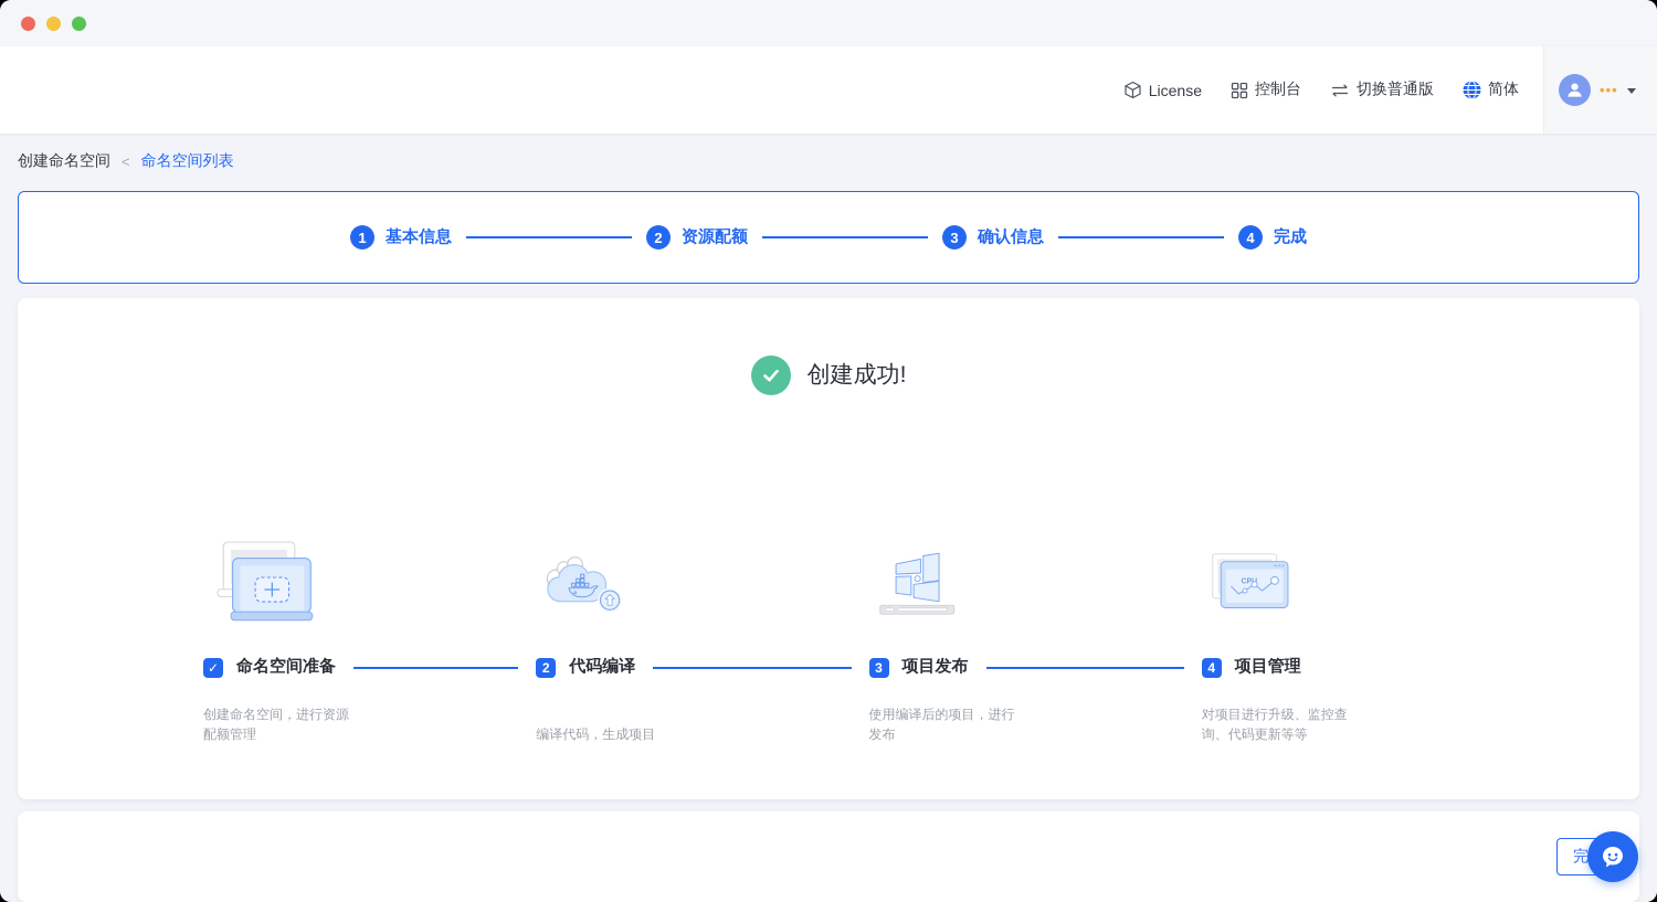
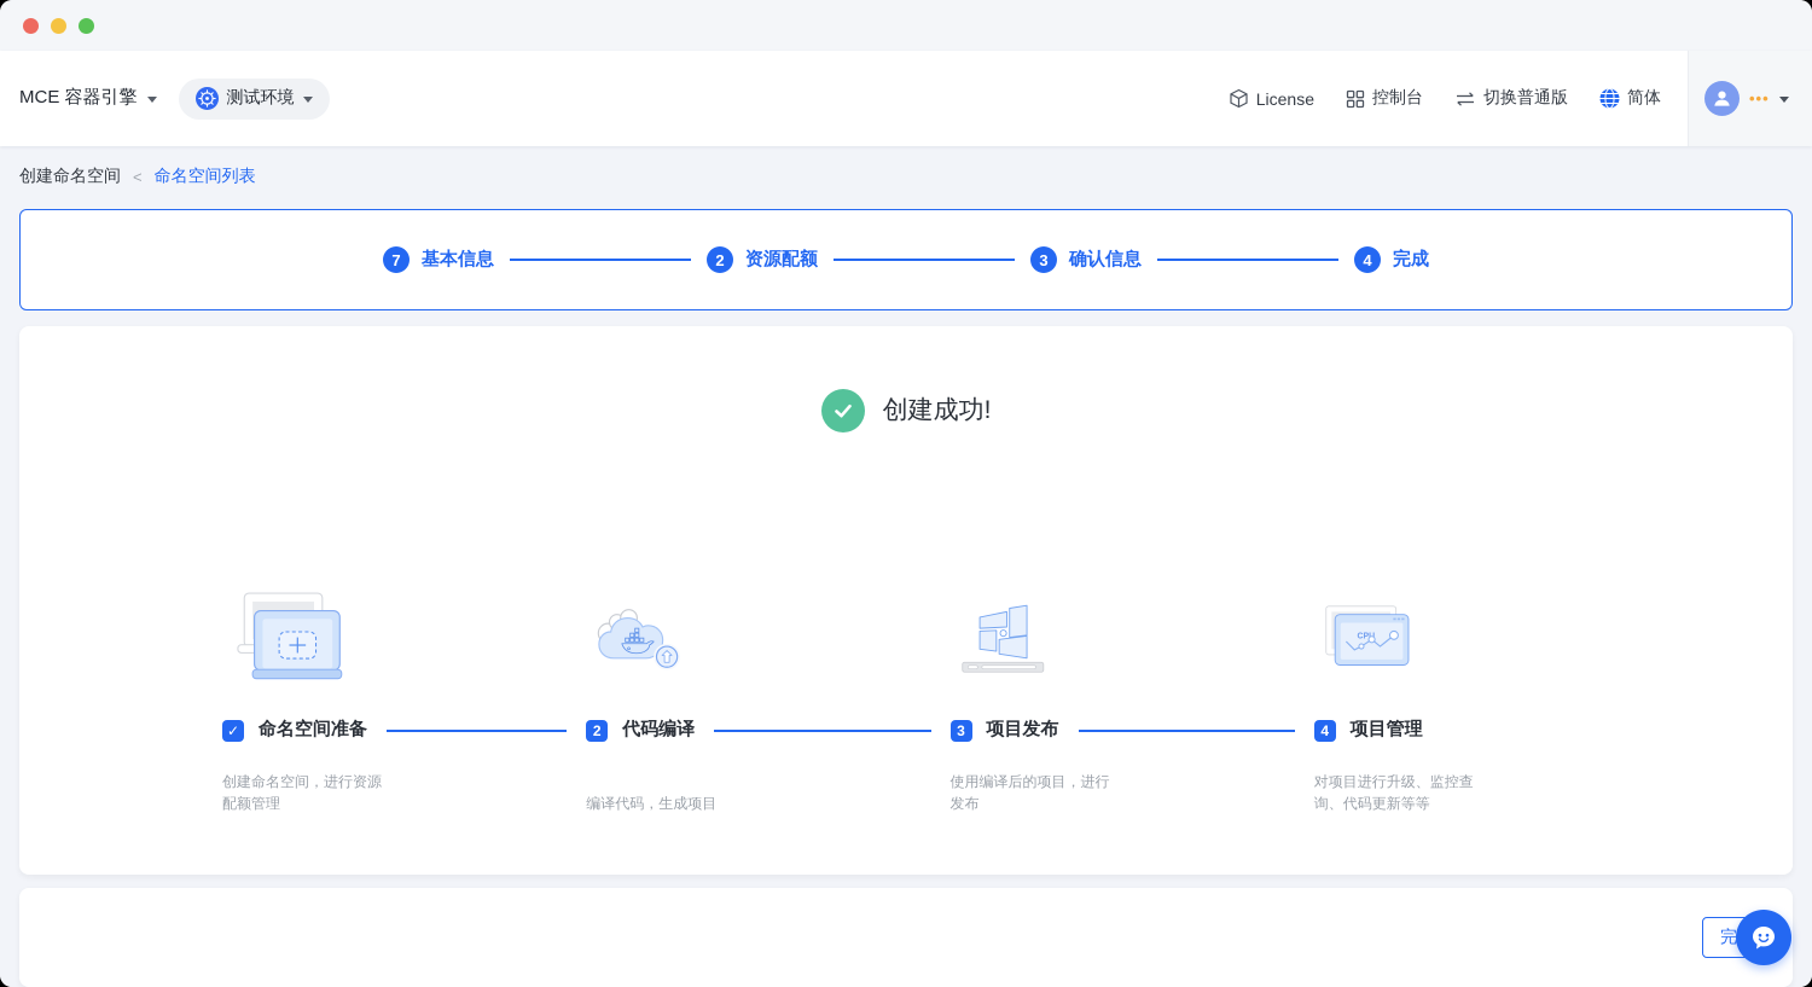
+ MCE 容器引擎
+ 测试环境
  License
  控制台
  切换普通版
  简体
  •••
  创建命名空间
  <
  命名空间列表
- 1
+ 7
  基本信息
  2
  资源配额
  3
  确认信息
  4
  完成
  创建成功!
  ✓
  命名空间准备
  创建命名空间，进行资源配额管理
  2
  代码编译
  编译代码，生成项目
  3
  项目发布
  使用编译后的项目，进行发布
  4
  项目管理
  对项目进行升级、监控查询、代码更新等等
